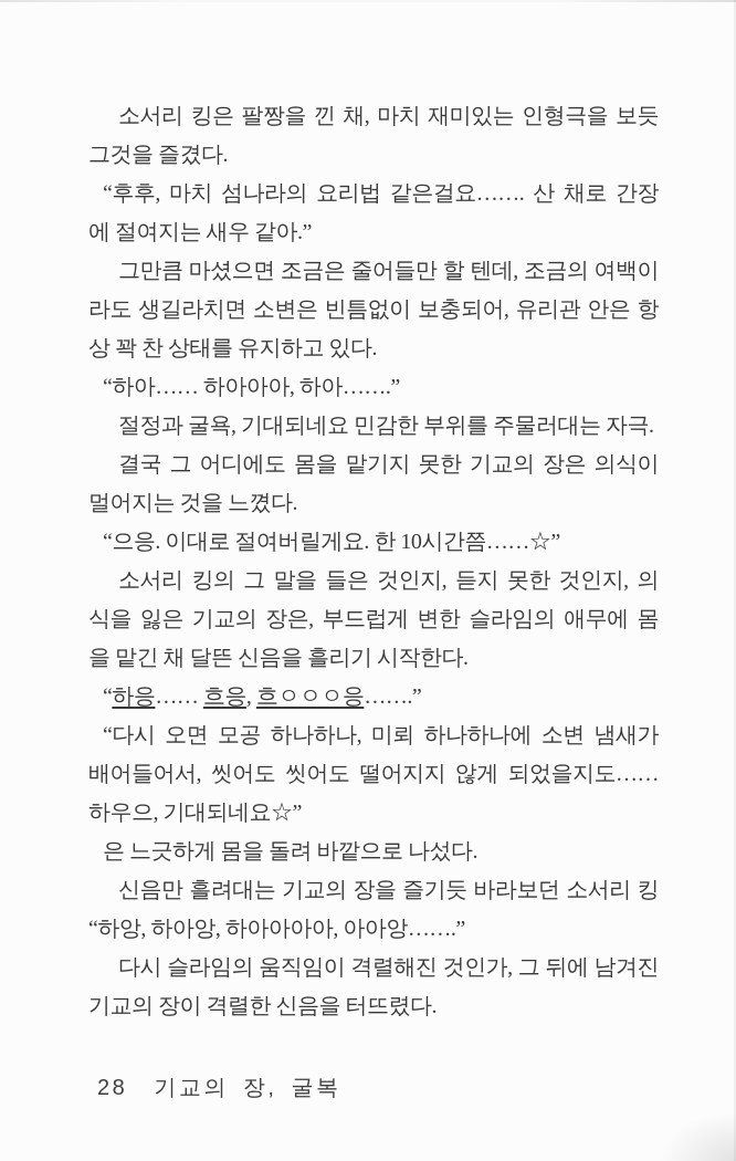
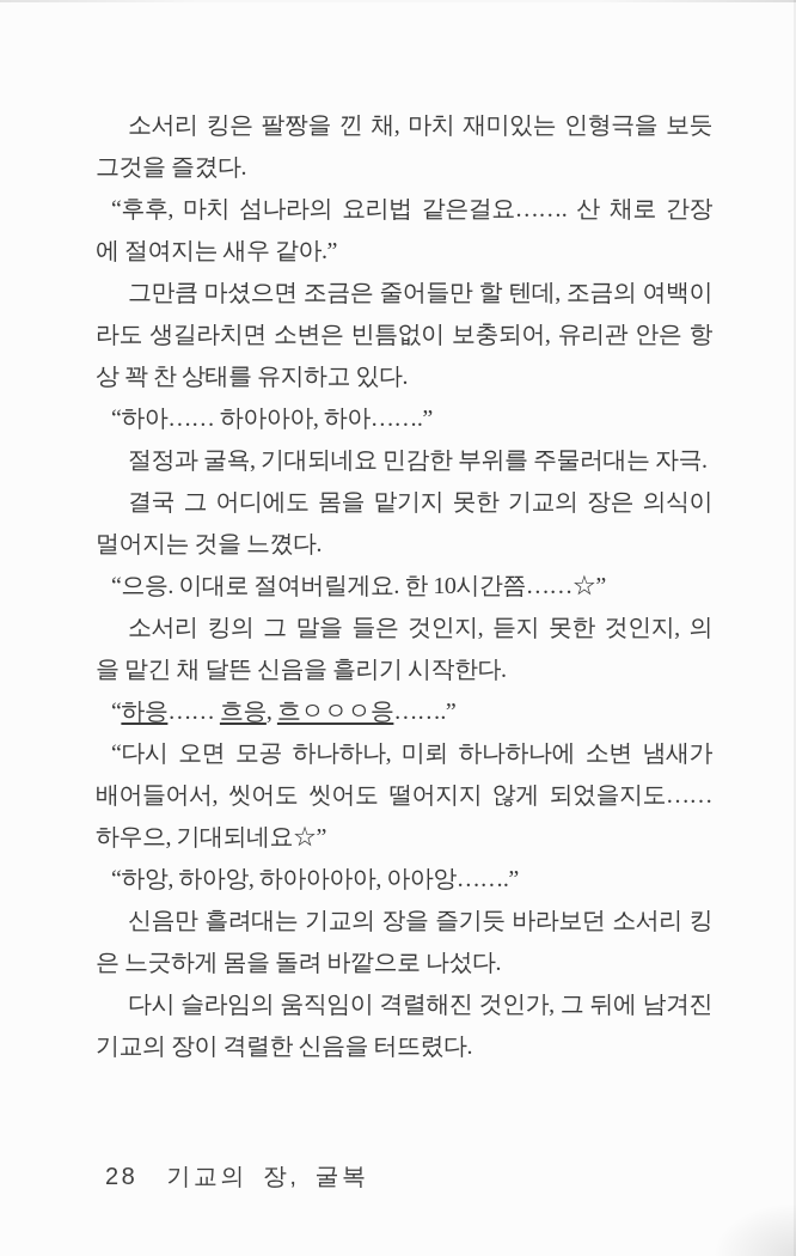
  소서리 킹은 팔짱을 낀 채, 마치 재미있는 인형극을 보듯
  그것을 즐겼다.
  “후후, 마치 섬나라의 요리법 같은걸요……. 산 채로 간장
  에 절여지는 새우 같아.”
  그만큼 마셨으면 조금은 줄어들만 할 텐데, 조금의 여백이
  라도 생길라치면 소변은 빈틈없이 보충되어, 유리관 안은 항
  상 꽉 찬 상태를 유지하고 있다.
  “하아…… 하아아아, 하아…….”
  절정과 굴욕, 기대되네요 민감한 부위를 주물러대는 자극.
  결국 그 어디에도 몸을 맡기지 못한 기교의 장은 의식이
  멀어지는 것을 느꼈다.
  “으응. 이대로 절여버릴게요. 한 10시간쯤……☆”
  소서리 킹의 그 말을 들은 것인지, 듣지 못한 것인지, 의
- 식을 잃은 기교의 장은, 부드럽게 변한 슬라임의 애무에 몸
  을 맡긴 채 달뜬 신음을 흘리기 시작한다.
  “하응…… 흐응, 흐ㅇㅇㅇ응…….”
  “다시 오면 모공 하나하나, 미뢰 하나하나에 소변 냄새가
  배어들어서, 씻어도 씻어도 떨어지지 않게 되었을지도……
  하우으, 기대되네요☆”
- 은 느긋하게 몸을 돌려 바깥으로 나섰다.
+ “하앙, 하아앙, 하아아아아, 아아앙…….”
  신음만 흘려대는 기교의 장을 즐기듯 바라보던 소서리 킹
- “하앙, 하아앙, 하아아아아, 아아앙…….”
+ 은 느긋하게 몸을 돌려 바깥으로 나섰다.
  다시 슬라임의 움직임이 격렬해진 것인가, 그 뒤에 남겨진
  기교의 장이 격렬한 신음을 터뜨렸다.
  28 기교의 장, 굴복
